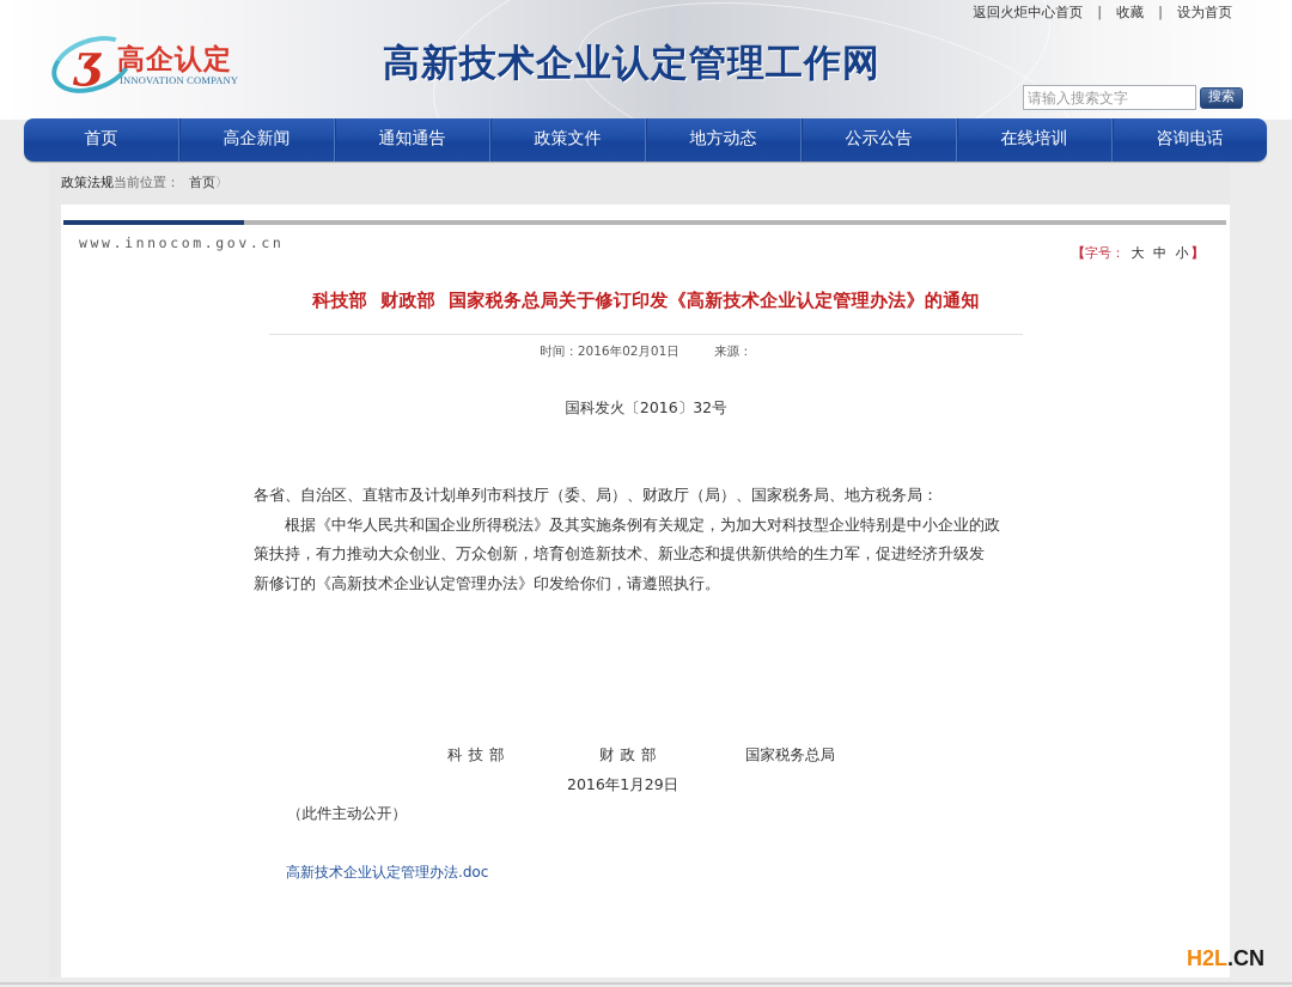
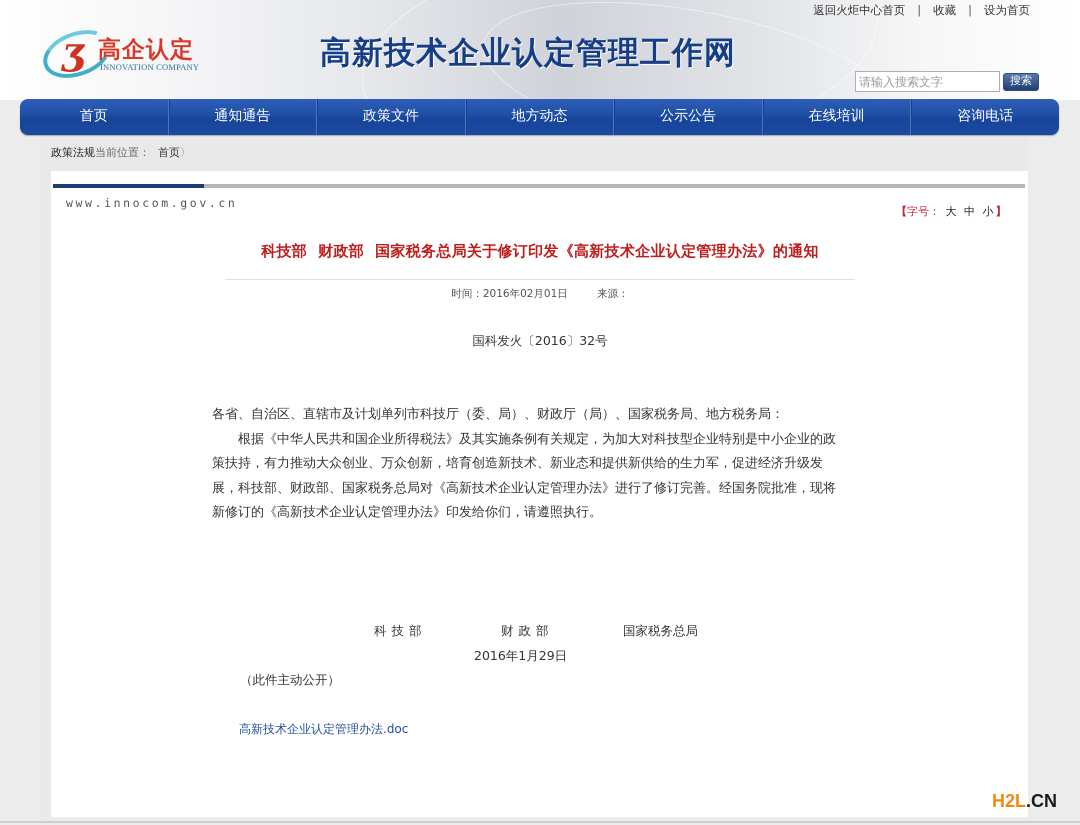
  ʒ
  高企认定
  INNOVATION COMPANY
  高新技术企业认定管理工作网
  返回火炬中心首页
  |
  收藏
  |
  设为首页
  请输入搜索文字
  搜索
  首页
- 高企新闻
  通知通告
  政策文件
  地方动态
  公示公告
  在线培训
  咨询电话
  政策法规
  当前位置：
  首页
  〉
  www.innocom.gov.cn
  【字号： 大 中 小 】
  科技部 财政部 国家税务总局关于修订印发《高新技术企业认定管理办法》的通知
  时间：2016年02月01日 来源：
  国科发火〔2016〕32号
  各省、自治区、直辖市及计划单列市科技厅（委、局）、财政厅（局）、国家税务局、地方税务局：
  根据《中华人民共和国企业所得税法》及其实施条例有关规定，为加大对科技型企业特别是中小企业的政
  策扶持，有力推动大众创业、万众创新，培育创造新技术、新业态和提供新供给的生力军，促进经济升级发
+ 展，科技部、财政部、国家税务总局对《高新技术企业认定管理办法》进行了修订完善。经国务院批准，现将
  新修订的《高新技术企业认定管理办法》印发给你们，请遵照执行。
  科技部
  财政部
  国家税务总局
  2016年1月29日
  （此件主动公开）
  高新技术企业认定管理办法.doc
  H2L.CN
